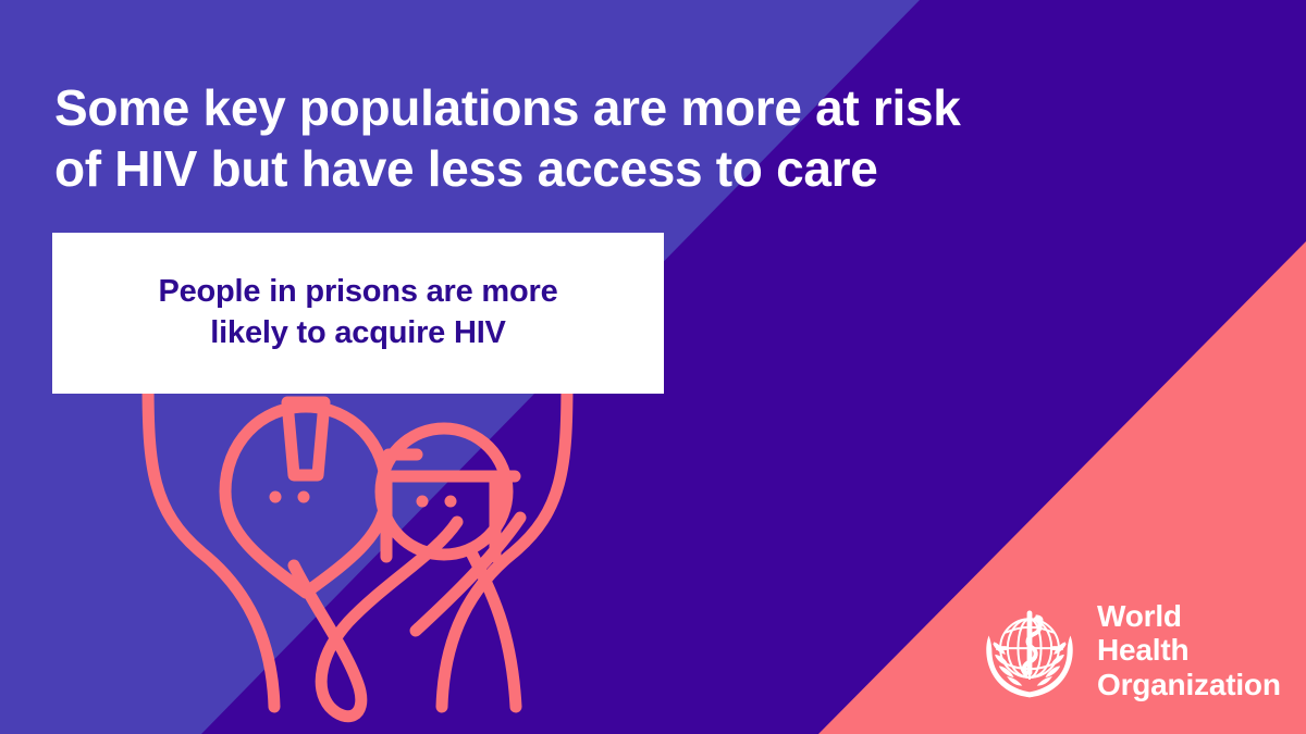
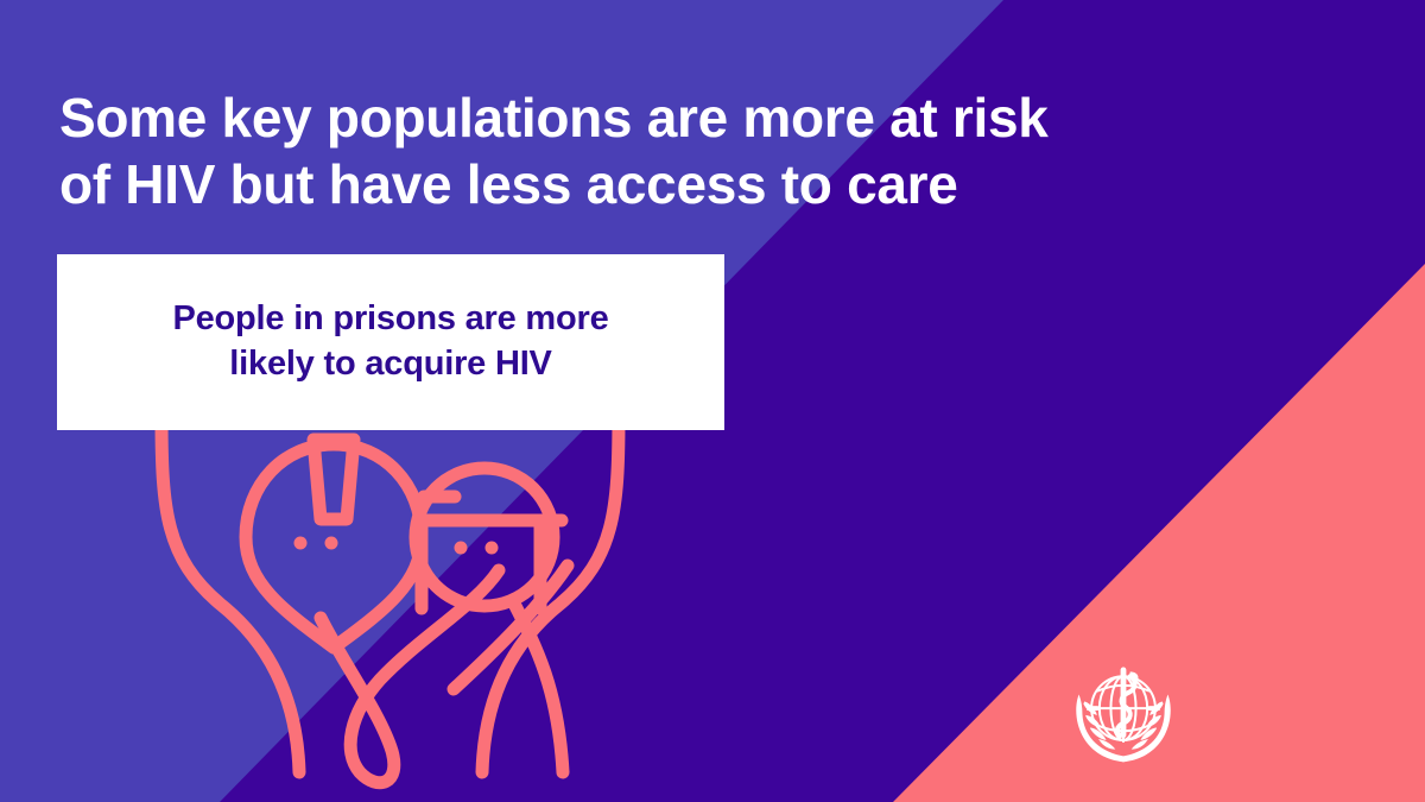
  Some key populations are more at risk
  of HIV but have less access to care
  People in prisons are more
  likely to acquire HIV
- World Health
- Organization
